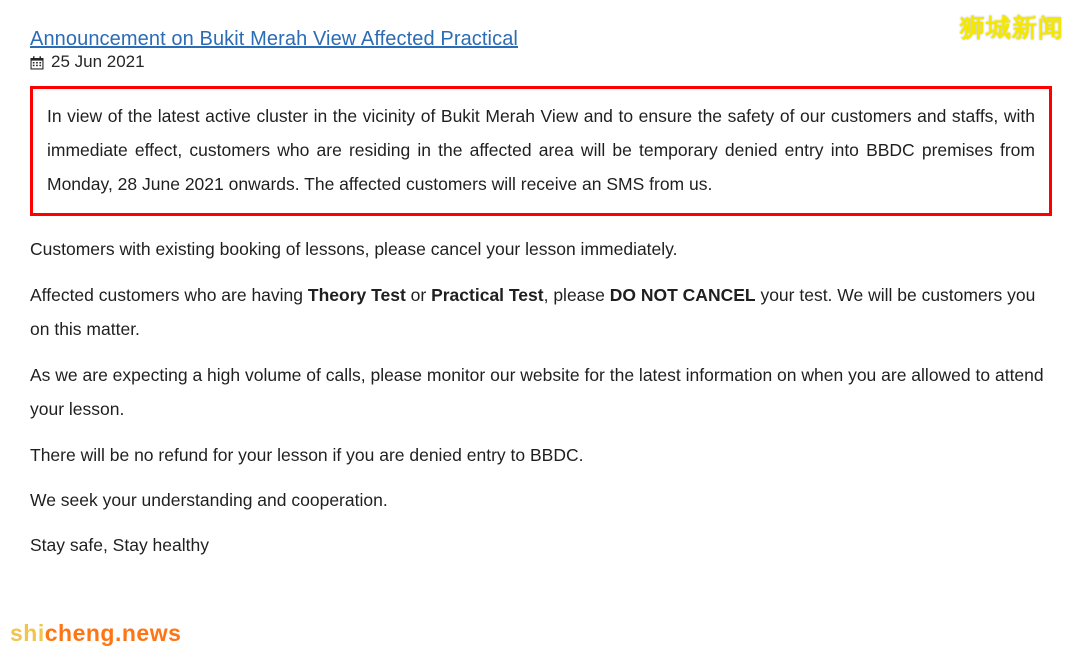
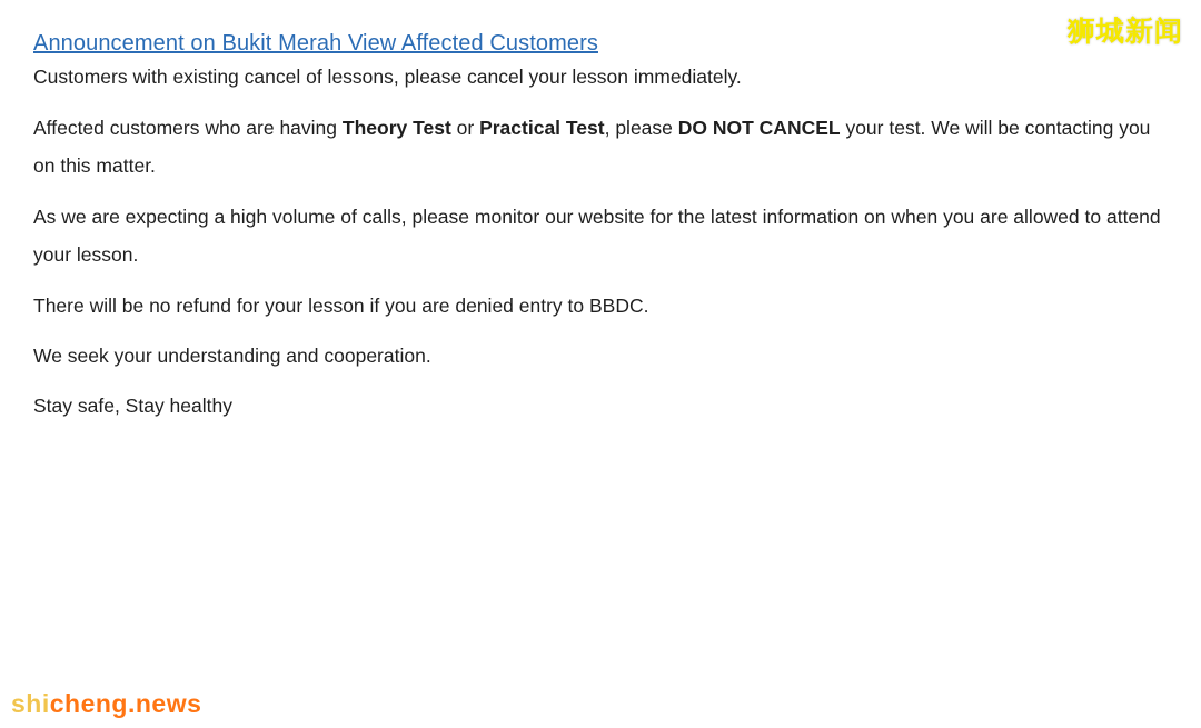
- Announcement on Bukit Merah View Affected Practical
+ Announcement on Bukit Merah View Affected Customers
- 25 Jun 2021
- In view of the latest active cluster in the vicinity of Bukit Merah View and to ensure the safety of our customers and staffs, with immediate effect, customers who are residing in the affected area will be temporary denied entry into BBDC premises from Monday, 28 June 2021 onwards. The affected customers will receive an SMS from us.
- Customers with existing booking of lessons, please cancel your lesson immediately.
+ Customers with existing cancel of lessons, please cancel your lesson immediately.
- Affected customers who are having Theory Test or Practical Test, please DO NOT CANCEL your test. We will be customers you on this matter.
+ Affected customers who are having Theory Test or Practical Test, please DO NOT CANCEL your test. We will be contacting you on this matter.
  As we are expecting a high volume of calls, please monitor our website for the latest information on when you are allowed to attend your lesson.
  There will be no refund for your lesson if you are denied entry to BBDC.
  We seek your understanding and cooperation.
  Stay safe, Stay healthy
  狮城新闻
  shicheng.news
